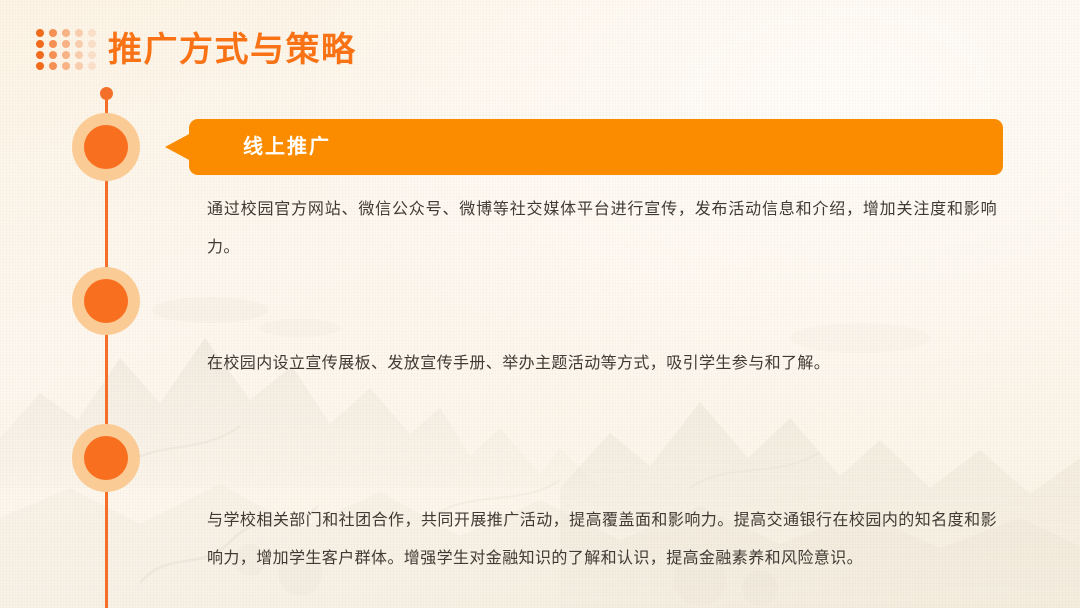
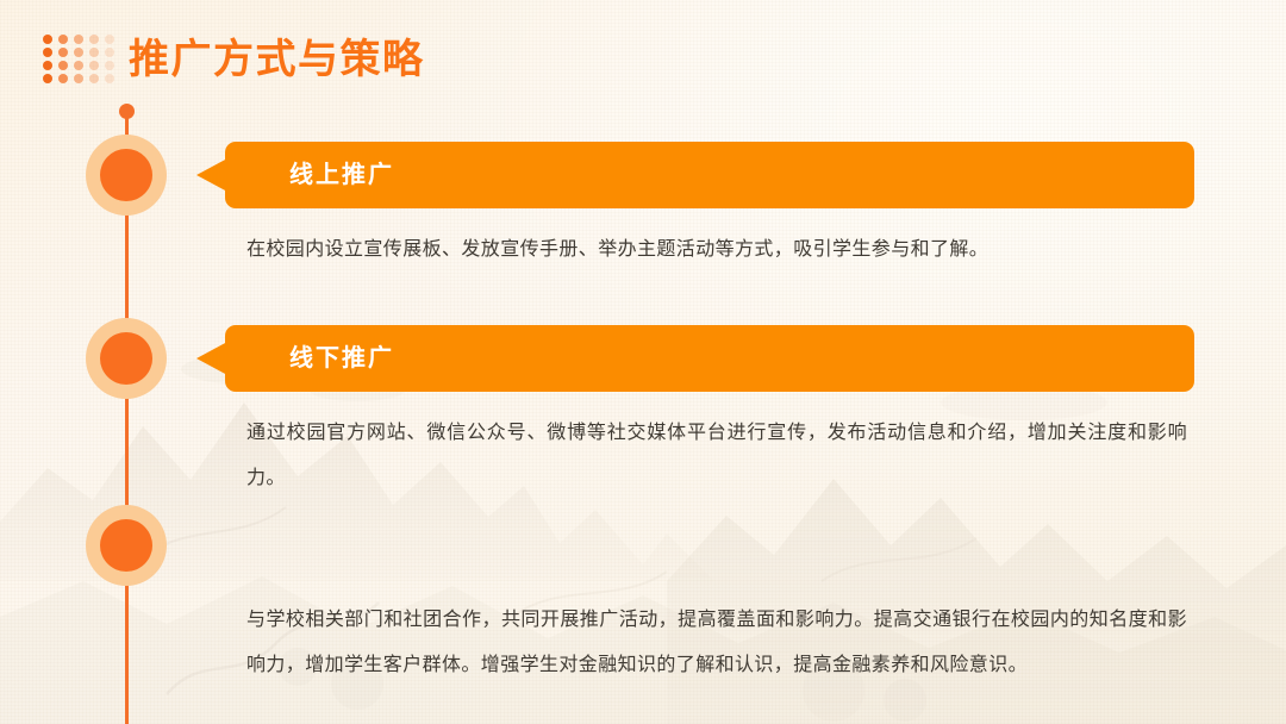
  推广方式与策略
  线上推广
- 通过校园官方网站、微信公众号、微博等社交媒体平台进行宣传，发布活动信息和介绍，增加关注度和影响力。
+ 在校园内设立宣传展板、发放宣传手册、举办主题活动等方式，吸引学生参与和了解。
+ 线下推广
- 在校园内设立宣传展板、发放宣传手册、举办主题活动等方式，吸引学生参与和了解。
+ 通过校园官方网站、微信公众号、微博等社交媒体平台进行宣传，发布活动信息和介绍，增加关注度和影响力。
  与学校相关部门和社团合作，共同开展推广活动，提高覆盖面和影响力。提高交通银行在校园内的知名度和影响力，增加学生客户群体。增强学生对金融知识的了解和认识，提高金融素养和风险意识。
